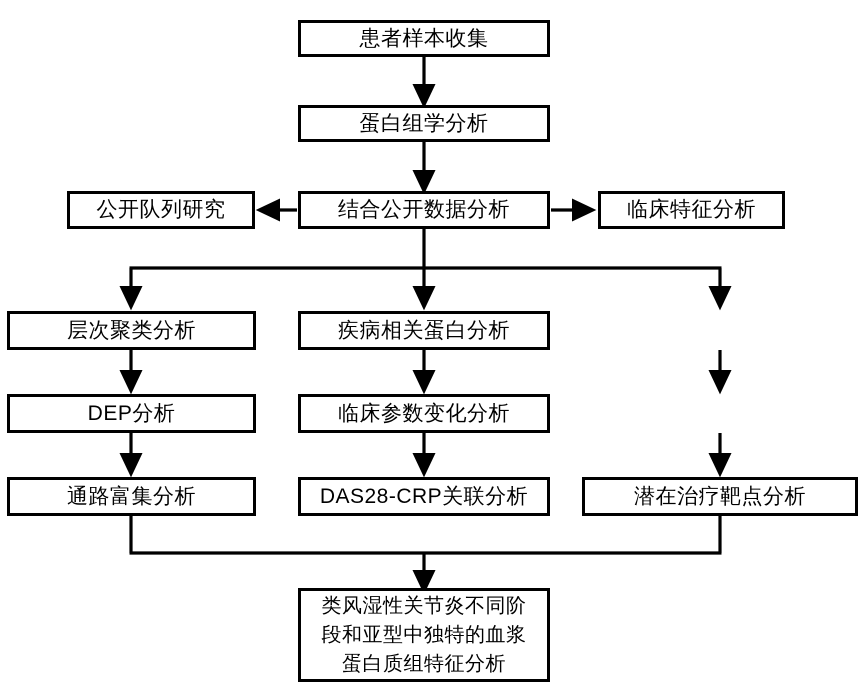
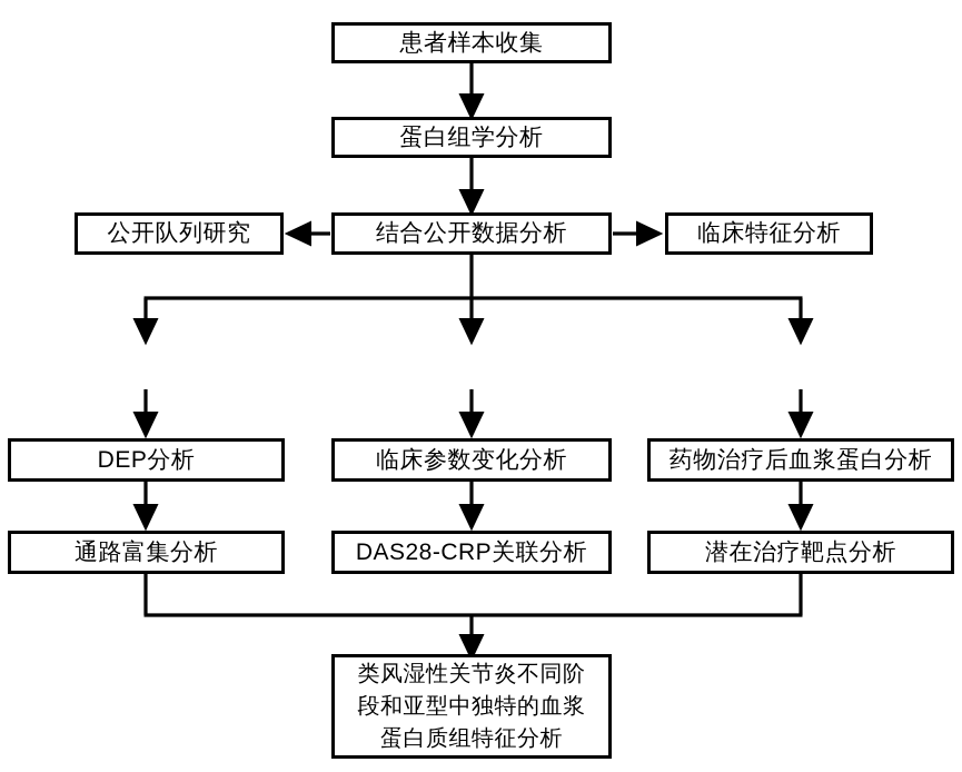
  患者样本收集
  蛋白组学分析
  公开队列研究
  结合公开数据分析
  临床特征分析
- 层次聚类分析
- 疾病相关蛋白分析
  DEP分析
  临床参数变化分析
+ 药物治疗后血浆蛋白分析
  通路富集分析
  DAS28-CRP关联分析
  潜在治疗靶点分析
  类风湿性关节炎不同阶
  段和亚型中独特的血浆
  蛋白质组特征分析
